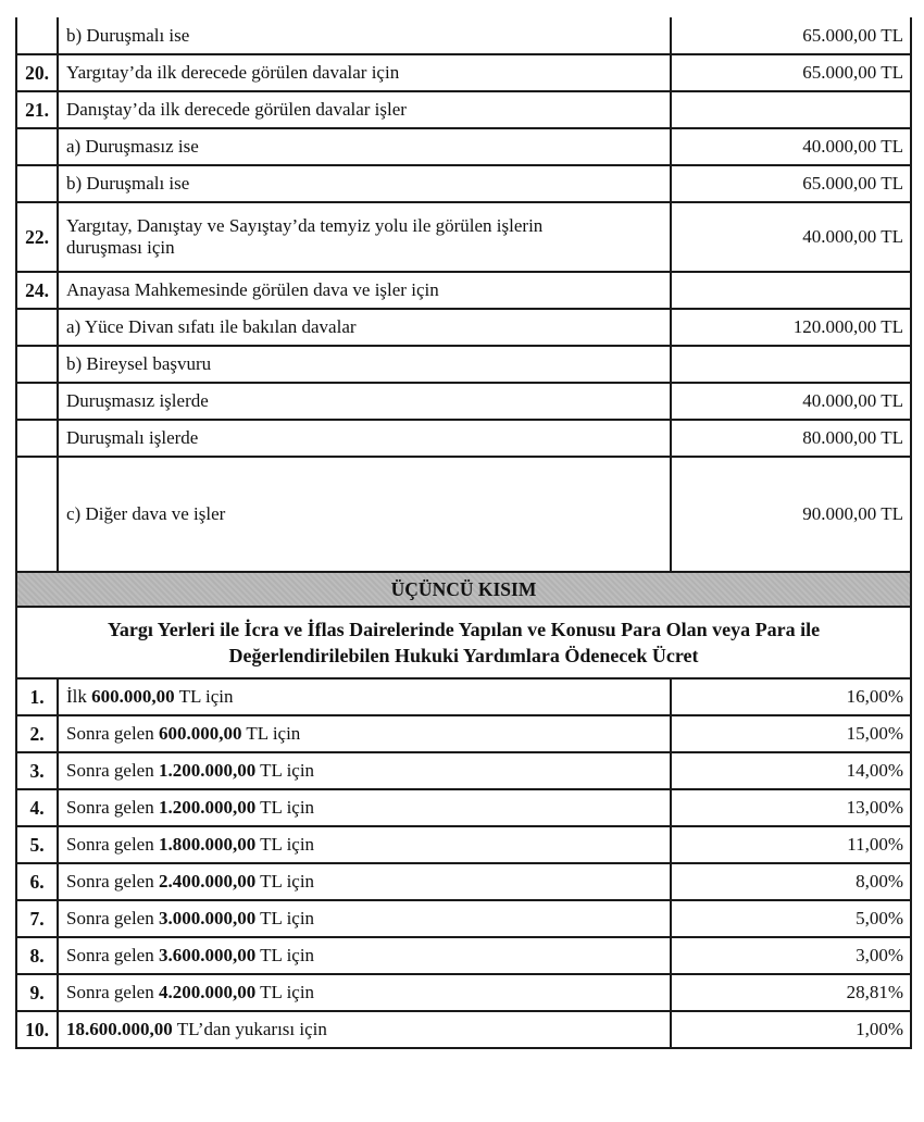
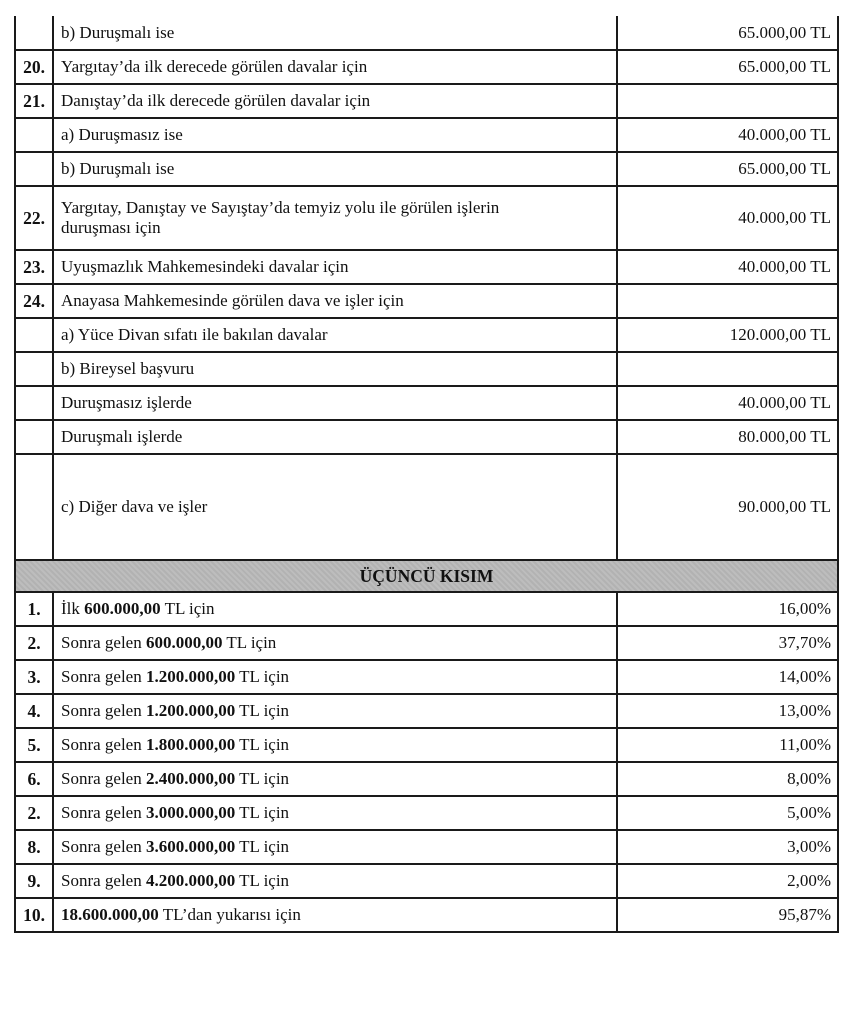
  	b) Duruşmalı ise	65.000,00 TL
  20.	Yargıtay’da ilk derecede görülen davalar için	65.000,00 TL
- 21.	Danıştay’da ilk derecede görülen davalar işler
+ 21.	Danıştay’da ilk derecede görülen davalar için
  	a) Duruşmasız ise	40.000,00 TL
  	b) Duruşmalı ise	65.000,00 TL
  22.	Yargıtay, Danıştay ve Sayıştay’da temyiz yolu ile görülen işlerin duruşması için	40.000,00 TL
+ 23.	Uyuşmazlık Mahkemesindeki davalar için	40.000,00 TL
  24.	Anayasa Mahkemesinde görülen dava ve işler için
  	a) Yüce Divan sıfatı ile bakılan davalar	120.000,00 TL
  	b) Bireysel başvuru
  	Duruşmasız işlerde	40.000,00 TL
  	Duruşmalı işlerde	80.000,00 TL
  	c) Diğer dava ve işler	90.000,00 TL
  ÜÇÜNCÜ KISIM
- Yargı Yerleri ile İcra ve İflas Dairelerinde Yapılan ve Konusu Para Olan veya Para ile Değerlendirilebilen Hukuki Yardımlara Ödenecek Ücret
  1.	İlk 600.000,00 TL için	16,00%
- 2.	Sonra gelen 600.000,00 TL için	15,00%
+ 2.	Sonra gelen 600.000,00 TL için	37,70%
  3.	Sonra gelen 1.200.000,00 TL için	14,00%
  4.	Sonra gelen 1.200.000,00 TL için	13,00%
  5.	Sonra gelen 1.800.000,00 TL için	11,00%
  6.	Sonra gelen 2.400.000,00 TL için	8,00%
- 7.	Sonra gelen 3.000.000,00 TL için	5,00%
+ 2.	Sonra gelen 3.000.000,00 TL için	5,00%
  8.	Sonra gelen 3.600.000,00 TL için	3,00%
- 9.	Sonra gelen 4.200.000,00 TL için	28,81%
+ 9.	Sonra gelen 4.200.000,00 TL için	2,00%
- 10.	18.600.000,00 TL’dan yukarısı için	1,00%
+ 10.	18.600.000,00 TL’dan yukarısı için	95,87%
